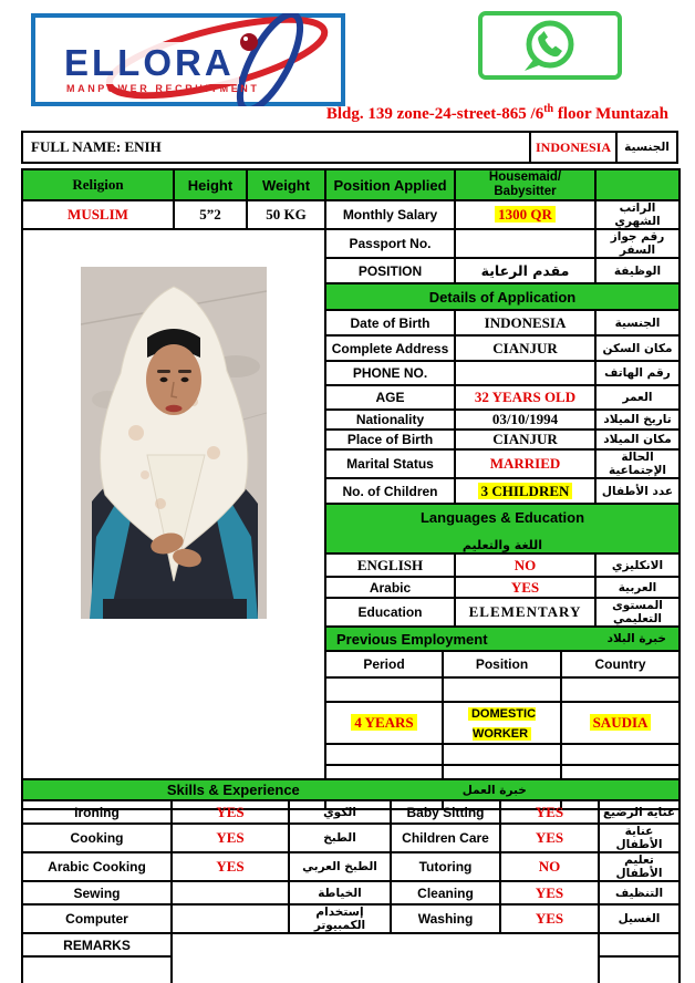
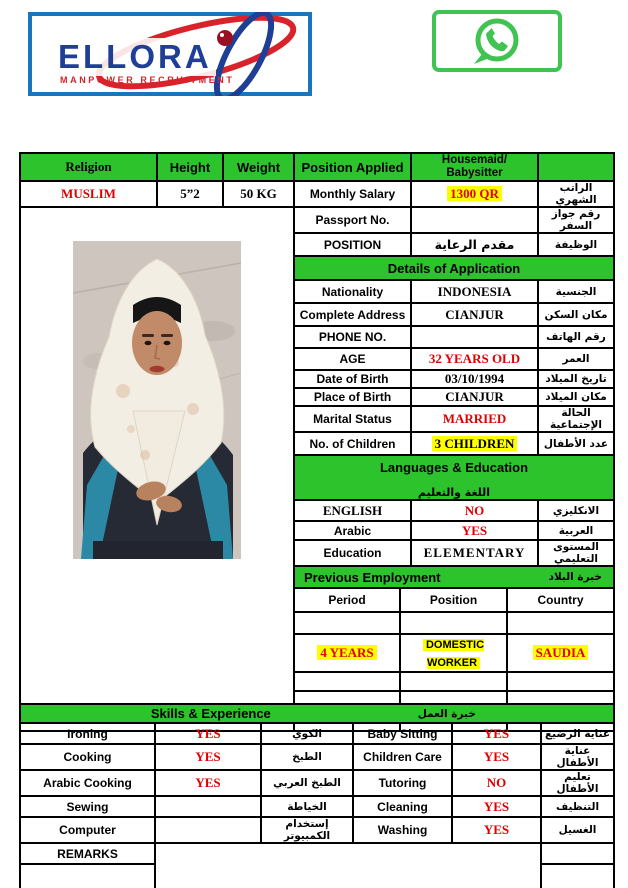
  ELLORA
  MANPOWER RECRUITMENT
- Bldg. 139 zone-24-street-865 /6th floor Muntazah
- FULL NAME: ENIH
- INDONESIA
- الجنسية
  Religion	Height	Weight	Position Applied	Housemaid/ Babysitter
  MUSLIM	5”2	50 KG	Monthly Salary	1300 QR	الراتب الشهري
  	Passport No.		رقم جواز السفر
  POSITION	مقدم الرعاية	الوظيفة
  Details of Application
- Date of Birth	INDONESIA	الجنسية
+ Nationality	INDONESIA	الجنسية
  Complete Address	CIANJUR	مكان السكن
  PHONE NO.		رقم الهاتف
  AGE	32 YEARS OLD	العمر
- Nationality	03/10/1994	تاريخ الميلاد
+ Date of Birth	03/10/1994	تاريخ الميلاد
  Place of Birth	CIANJUR	مكان الميلاد
  Marital Status	MARRIED	الحالة الإجتماعية
  No. of Children	3 CHILDREN	عدد الأطفال
  Languages & Education اللغة والتعليم
  ENGLISH	NO	الانكليزي
  Arabic	YES	العربية
  Education	ELEMENTARY	المستوى التعليمي
  Previous Employment خبرة البلاد
  Period	Position	Country
  4 YEARS	DOMESTIC WORKER	SAUDIA
  Skills & Experience خبرة العمل
  Ironing	YES	الكوي	Baby Sitting	YES	عناية الرضيع
  Cooking	YES	الطبخ	Children Care	YES	عناية الأطفال
  Arabic Cooking	YES	الطبخ العربي	Tutoring	NO	تعليم الأطفال
  Sewing		الخياطة	Cleaning	YES	التنظيف
  Computer		إستخدام الكمبيوتر	Washing	YES	الغسيل
  REMARKS
